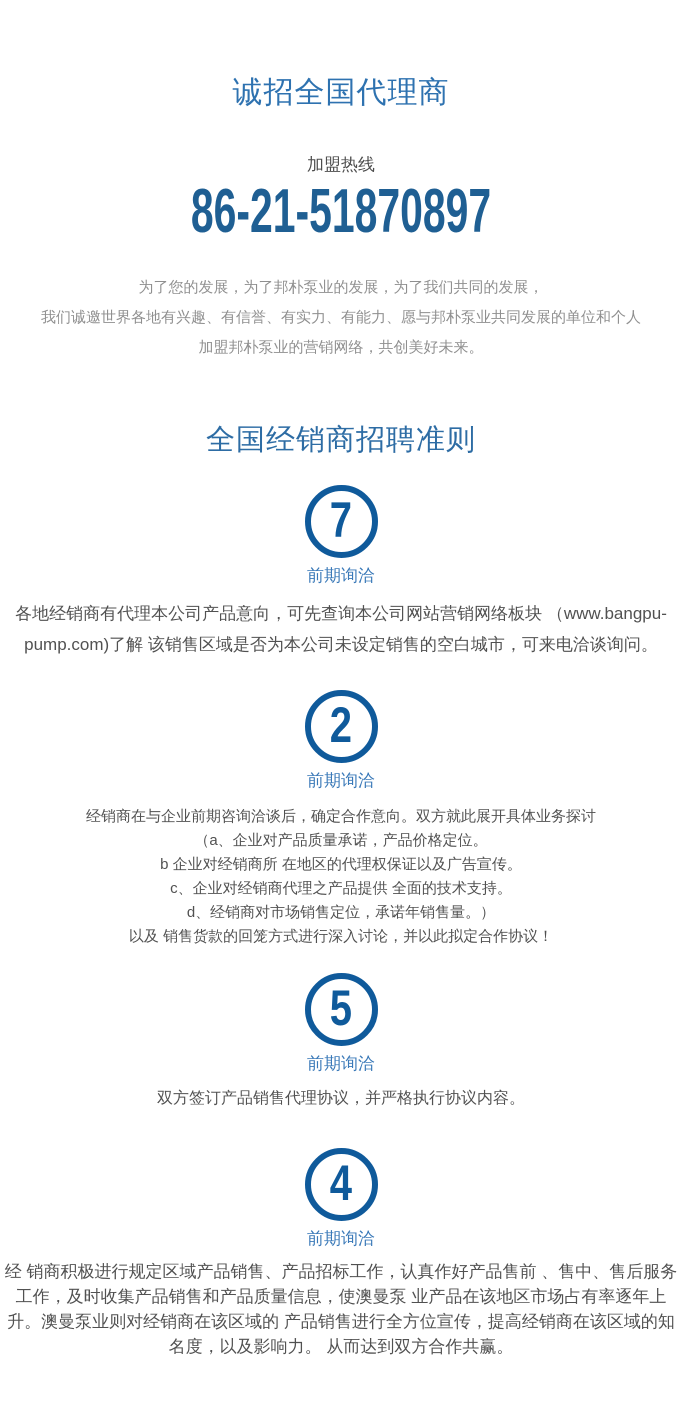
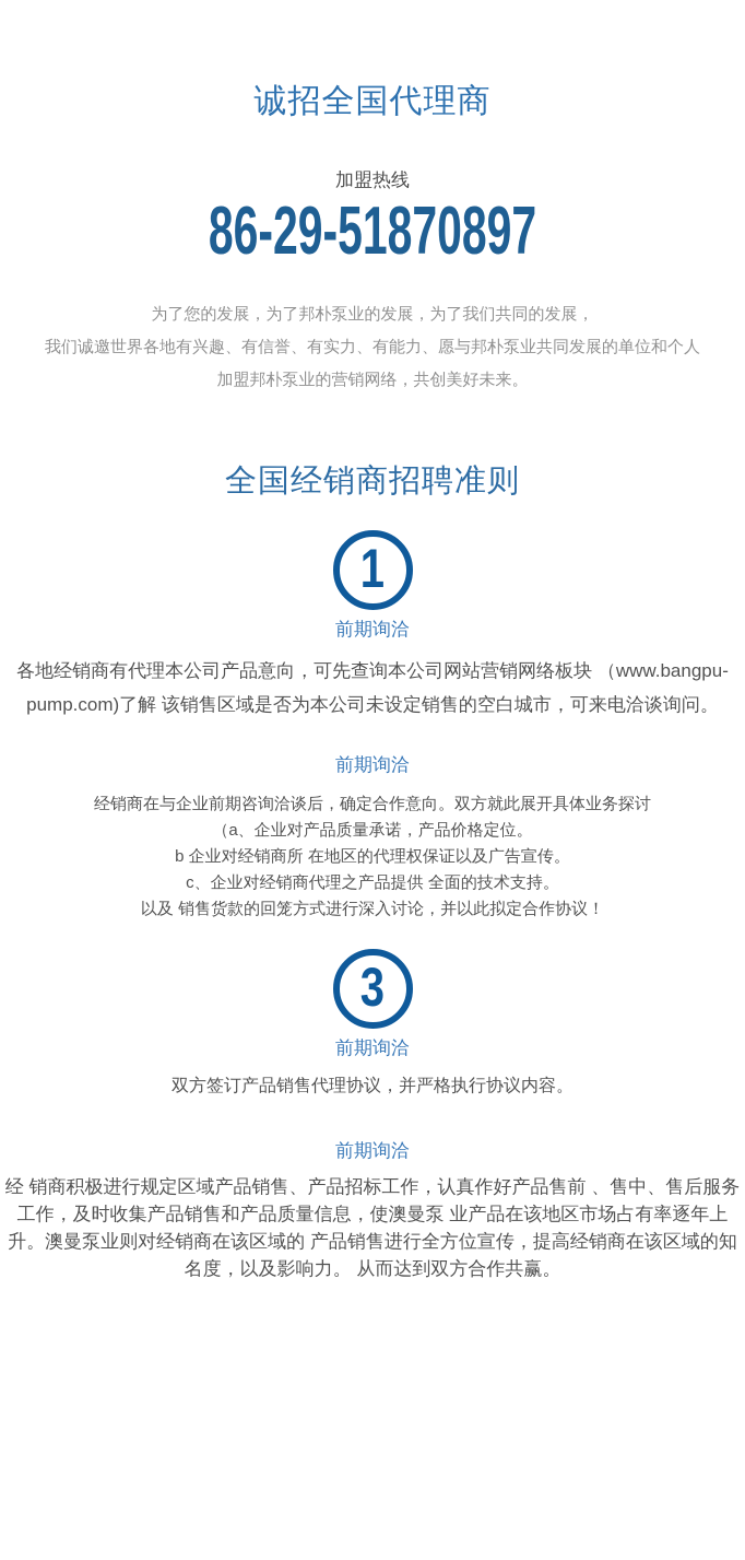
  诚招全国代理商
  加盟热线
- 86-21-51870897
+ 86-29-51870897
  为了您的发展，为了邦朴泵业的发展，为了我们共同的发展，
  我们诚邀世界各地有兴趣、有信誉、有实力、有能力、愿与邦朴泵业共同发展的单位和个人
  加盟邦朴泵业的营销网络，共创美好未来。
  全国经销商招聘准则
- 7
+ 1
  前期询洽
  各地经销商有代理本公司产品意向，可先查询本公司网站营销网络板块 （www.bangpu-pump.com)了解 该销售区域是否为本公司未设定销售的空白城市，可来电洽谈询问。
- 2
  前期询洽
  经销商在与企业前期咨询洽谈后，确定合作意向。双方就此展开具体业务探讨
  （a、企业对产品质量承诺，产品价格定位。
  b 企业对经销商所 在地区的代理权保证以及广告宣传。
  c、企业对经销商代理之产品提供 全面的技术支持。
- d、经销商对市场销售定位，承诺年销售量。）
  以及 销售货款的回笼方式进行深入讨论，并以此拟定合作协议！
- 5
+ 3
  前期询洽
  双方签订产品销售代理协议，并严格执行协议内容。
- 4
  前期询洽
  经 销商积极进行规定区域产品销售、产品招标工作，认真作好产品售前 、售中、售后服务工作，及时收集产品销售和产品质量信息，使澳曼泵 业产品在该地区市场占有率逐年上升。澳曼泵业则对经销商在该区域的 产品销售进行全方位宣传，提高经销商在该区域的知名度，以及影响力。 从而达到双方合作共赢。
